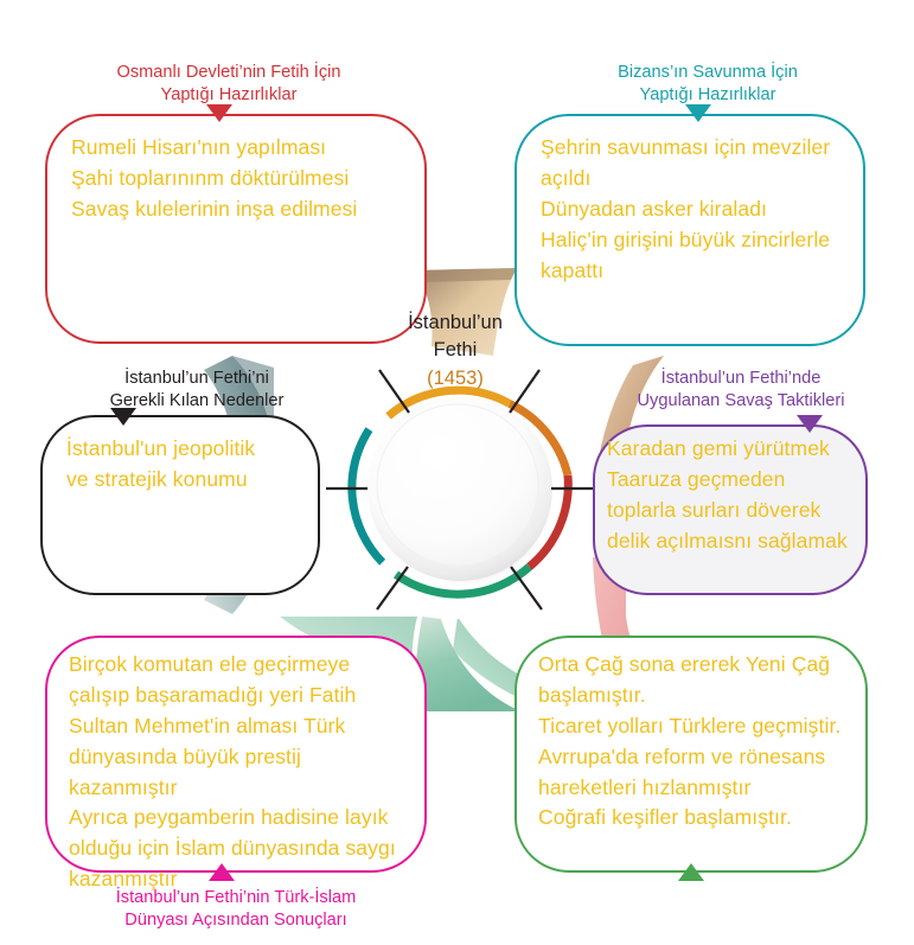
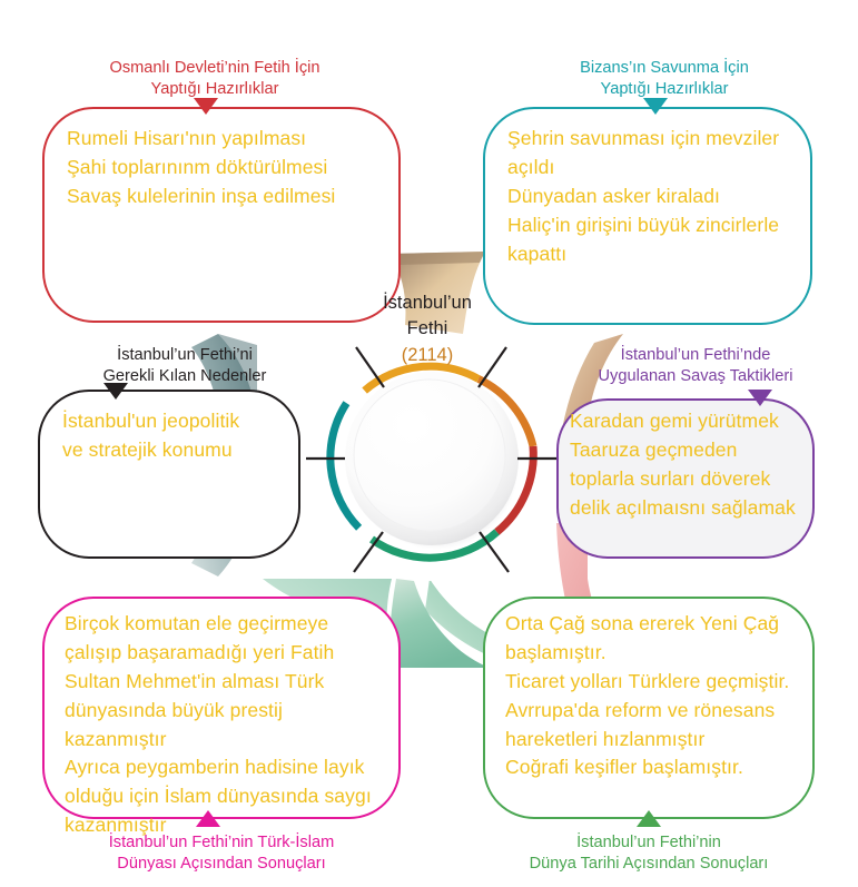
  İstanbul’un
  Fethi
- (1453)
+ (2114)
  Osmanlı Devleti’nin Fetih İçin
  Yaptığı Hazırlıklar
  Rumeli Hisarı'nın yapılması
  Şahi toplarınınm döktürülmesi
  Savaş kulelerinin inşa edilmesi
  Bizans’ın Savunma İçin
  Yaptığı Hazırlıklar
  Şehrin savunması için mevziler açıldı
  Dünyadan asker kiraladı
  Haliç'in girişini büyük zincirlerle kapattı
  İstanbul’un Fethi’ni
  Gerekli Kılan Nedenler
  İstanbul'un jeopolitik
  ve stratejik konumu
  İstanbul’un Fethi’nde
  Uygulanan Savaş Taktikleri
  Karadan gemi yürütmek
  Taaruza geçmeden
  toplarla surları döverek
  delik açılmaısnı sağlamak
  Birçok komutan ele geçirmeye çalışıp başaramadığı yeri Fatih Sultan Mehmet'in alması Türk dünyasında büyük prestij kazanmıştır
  Ayrıca peygamberin hadisine layık olduğu için İslam dünyasında saygı kazanmıştır
  İstanbul’un Fethi’nin Türk-İslam
  Dünyası Açısından Sonuçları
  Orta Çağ sona ererek Yeni Çağ başlamıştır.
  Ticaret yolları Türklere geçmiştir.
  Avrrupa'da reform ve rönesans hareketleri hızlanmıştır
  Coğrafi keşifler başlamıştır.
+ İstanbul’un Fethi’nin
+ Dünya Tarihi Açısından Sonuçları
